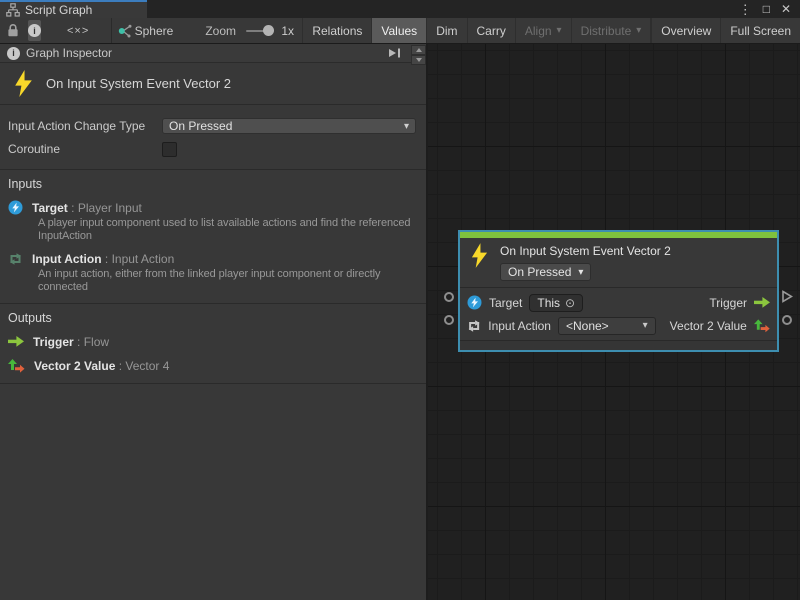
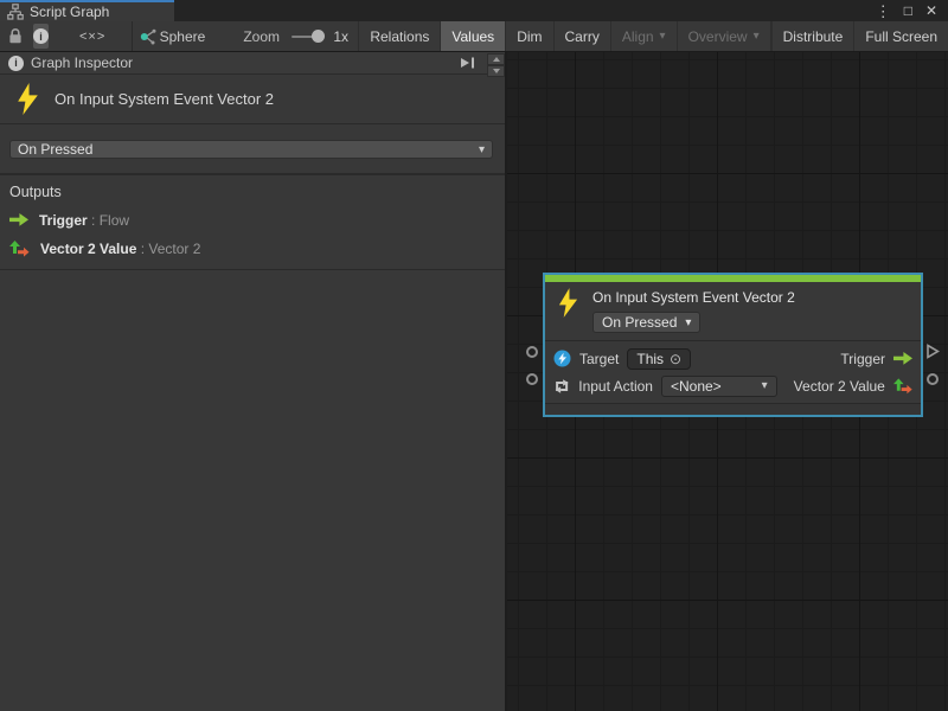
  Script Graph
  ⋮
  □
  ✕
  i
  <×>
  Sphere
  Zoom
  1x
  Relations
  Values
  Dim
  Carry
  Align
  ▾
- Distribute
+ Overview
  ▾
- Overview
+ Distribute
  Full Screen
  i
  Graph Inspector
  On Input System Event Vector 2
- Input Action Change Type
  On Pressed
  ▾
- Coroutine
- Inputs
- Target : Player Input
- A player input component used to list available actions and find the referenced InputAction
- Input Action : Input Action
- An input action, either from the linked player input component or directly connected
  Outputs
  Trigger : Flow
- Vector 2 Value : Vector 4
+ Vector 2 Value : Vector 2
  On Input System Event Vector 2
  On Pressed
  ▾
  Target
  This
  ⊙
  Trigger
  Input Action
  <None>
  ▾
  Vector 2 Value
